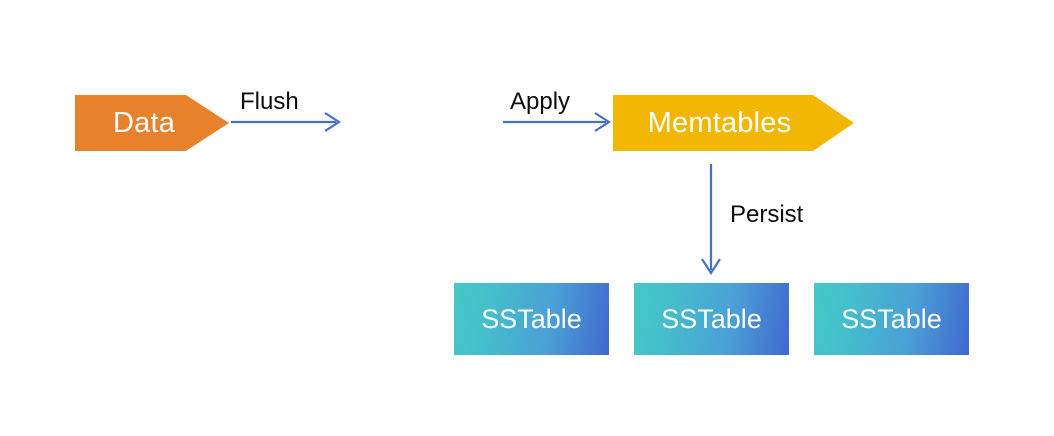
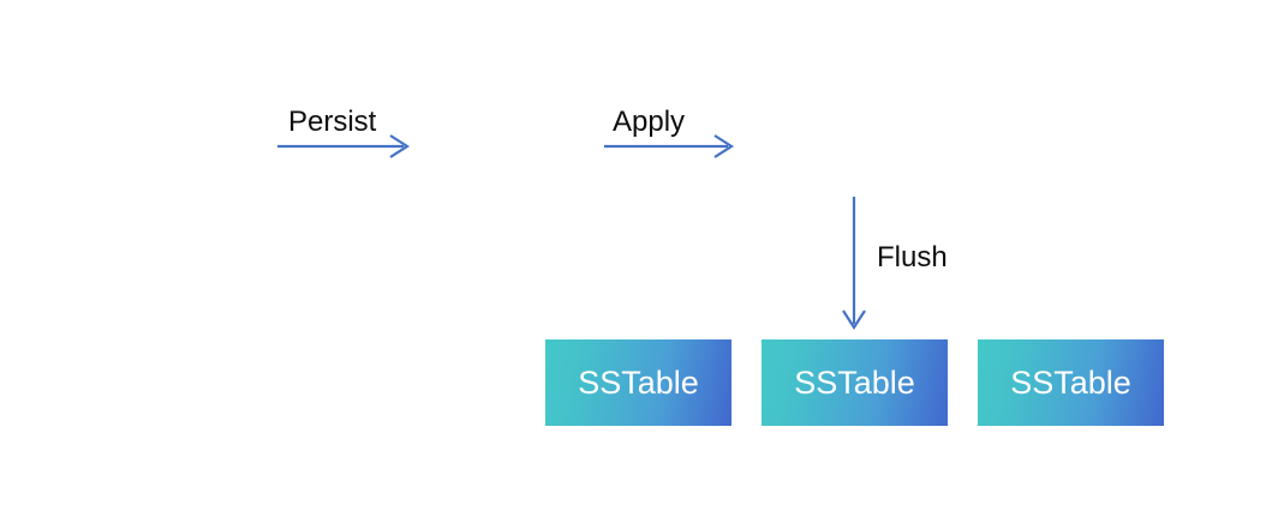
- Data
- Memtables
  SSTable
  SSTable
  SSTable
- Flush
+ Persist
  Apply
- Persist
+ Flush
